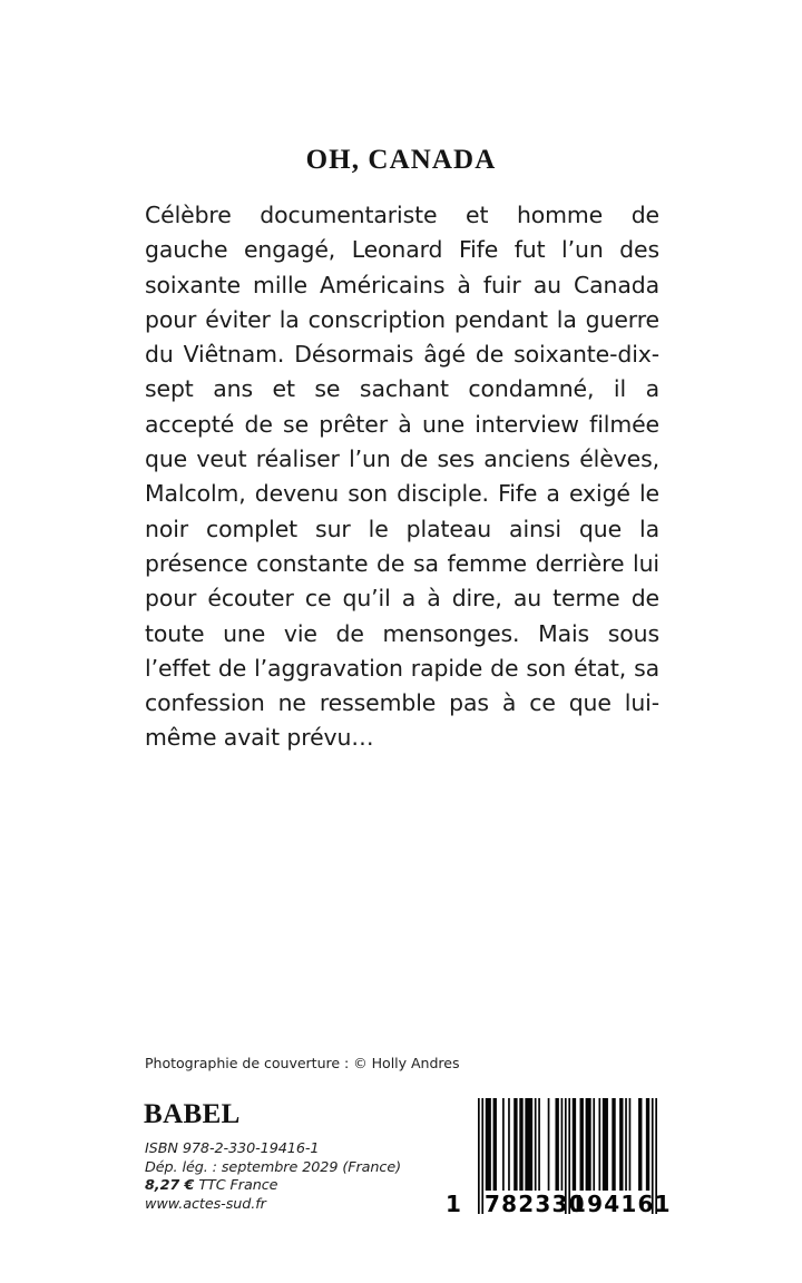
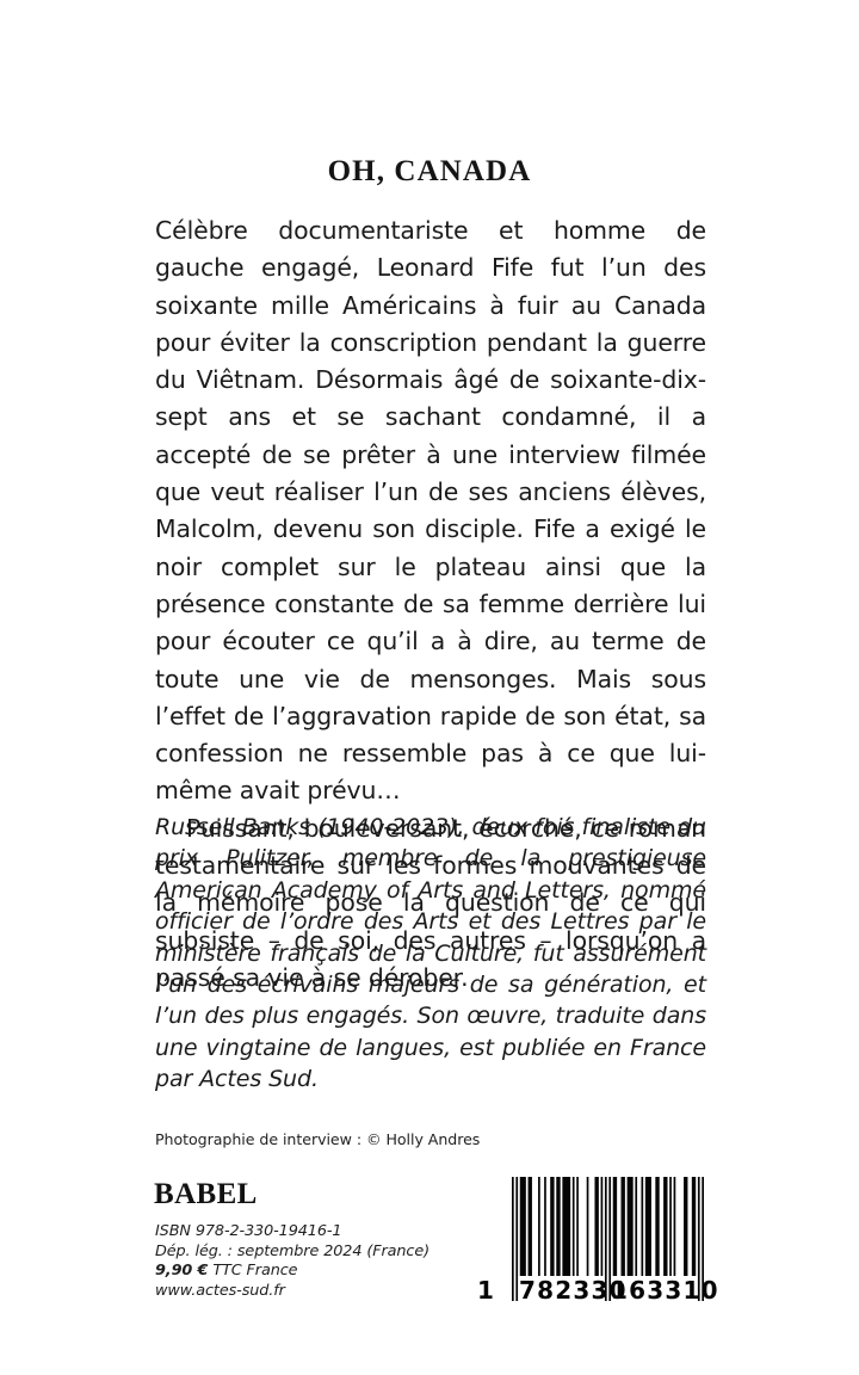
  OH, CANADA
  Célèbre documentariste et homme de gauche engagé, Leonard Fife fut l’un des soixante mille Américains à fuir au Canada pour éviter la conscription pendant la guerre du Viêtnam. Désormais âgé de soixante-dix-sept ans et se sachant condamné, il a accepté de se prêter à une interview filmée que veut réaliser l’un de ses anciens élèves, Malcolm, devenu son disciple. Fife a exigé le noir complet sur le plateau ainsi que la présence constante de sa femme derrière lui pour écouter ce qu’il a à dire, au terme de toute une vie de mensonges. Mais sous l’effet de l’aggravation rapide de son état, sa confession ne ressemble pas à ce que lui-même avait prévu…
+ Puissant, bouleversant, écorché, ce roman testamentaire sur les formes mouvantes de la mémoire pose la question de ce qui subsiste – de soi, des autres – lorsqu’on a passé sa vie à se dérober.
+ Russell Banks (1940-2023), deux fois finaliste du prix Pulitzer, membre de la prestigieuse American Academy of Arts and Letters, nommé officier de l’ordre des Arts et des Lettres par le ministère français de la Culture, fut assurément l’un des écrivains majeurs de sa génération, et l’un des plus engagés. Son œuvre, traduite dans une vingtaine de langues, est publiée en France par Actes Sud.
- Photographie de couverture : © Holly Andres
+ Photographie de interview : © Holly Andres
  BABEL
  ISBN 978-2-330-19416-1
- Dép. lég. : septembre 2029 (France)
+ Dép. lég. : septembre 2024 (France)
- 8,27 € TTC France
+ 9,90 € TTC France
  www.actes-sud.fr
  1
  782330
- 194161
+ 163310
